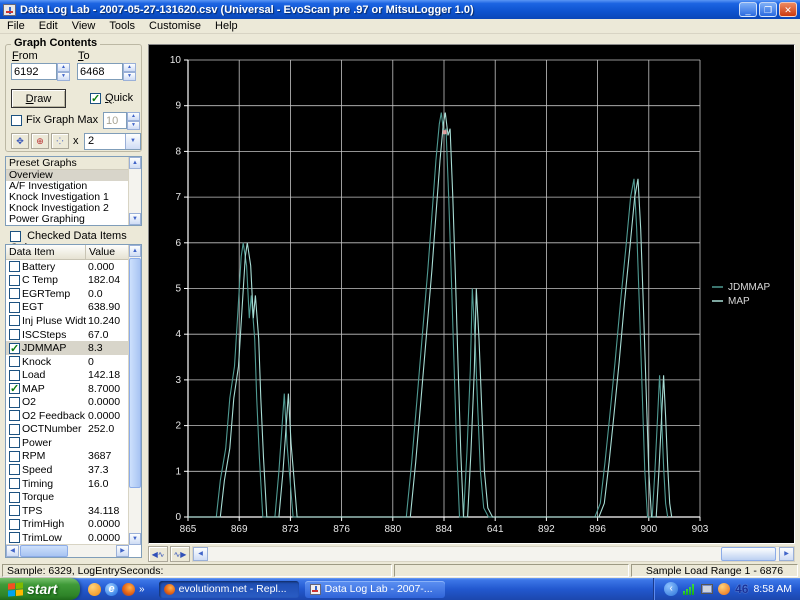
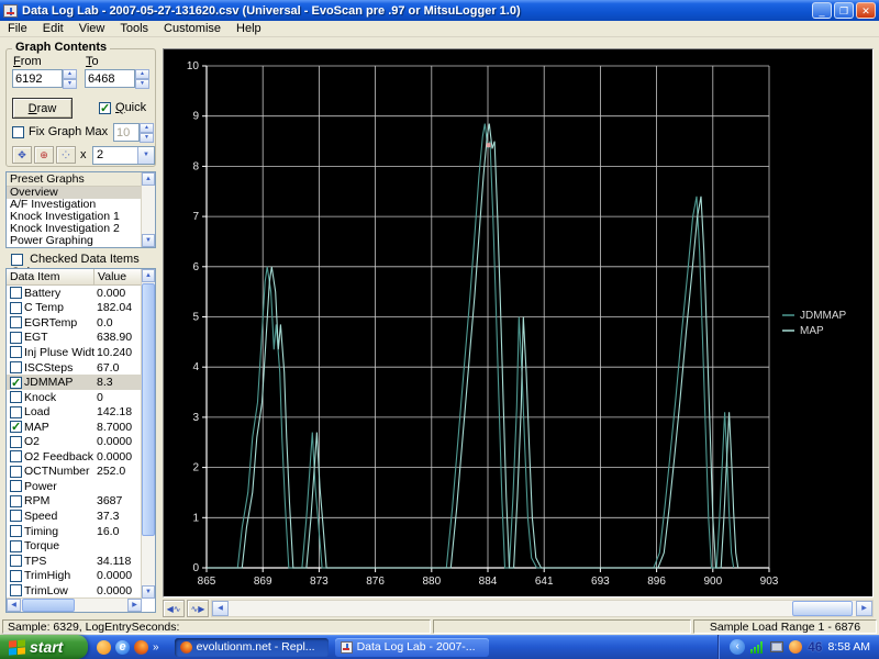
  Data Log Lab - 2007-05-27-131620.csv (Universal - EvoScan pre .97 or MitsuLogger 1.0)
  _
  ❐
  ✕
  File
  Edit
  View
  Tools
  Customise
  Help
  Graph Contents
  From
  To
  6192
  6468
  Draw
  Quick
  Fix Graph Max
  10
  ✥
  ⊕
  ⁘
  x
  2
  Preset Graphs
  Overview
  A/F Investigation
  Knock Investigation 1
  Knock Investigation 2
  Power Graphing
  Checked Data Items
  Data Item
  Value
  Battery
  0.000
  C Temp
  182.04
  EGRTemp
  0.0
  EGT
  638.90
  Inj Pluse Widt
  10.240
  ISCSteps
  67.0
  JDMMAP
  8.3
  Knock
  0
  Load
  142.18
  MAP
  8.7000
  O2
  0.0000
  O2 Feedback
  0.0000
  OCTNumber
  252.0
  Power
  RPM
  3687
  Speed
  37.3
  Timing
  16.0
  Torque
  TPS
  34.118
  TrimHigh
  0.0000
  TrimLow
  0.0000
  865
  869
  873
  876
  880
  884
  641
- 892
+ 693
  896
  900
  903
  0
  1
  2
  3
  4
  5
  6
  7
  8
  9
  10
  JDMMAP
  MAP
  ◀∿
  ∿▶
  Sample: 6329, LogEntrySeconds:
  Sample Load Range 1 - 6876
  start
  e
  »
  evolutionm.net - Repl...
  Data Log Lab - 2007-...
  ‹
  46
  8:58 AM
